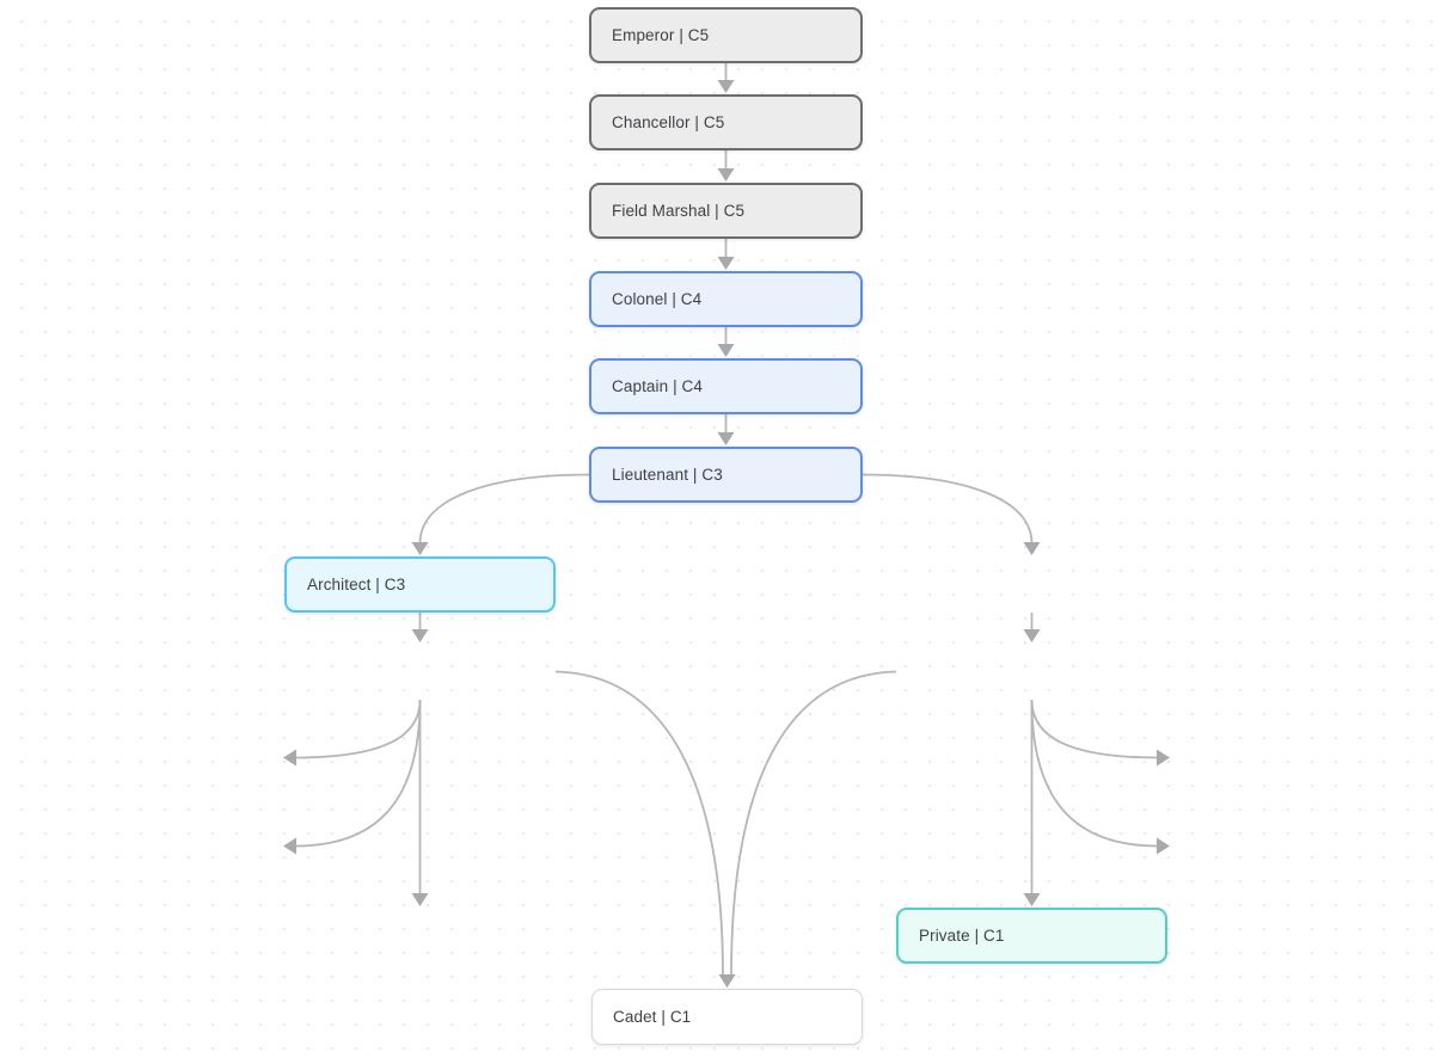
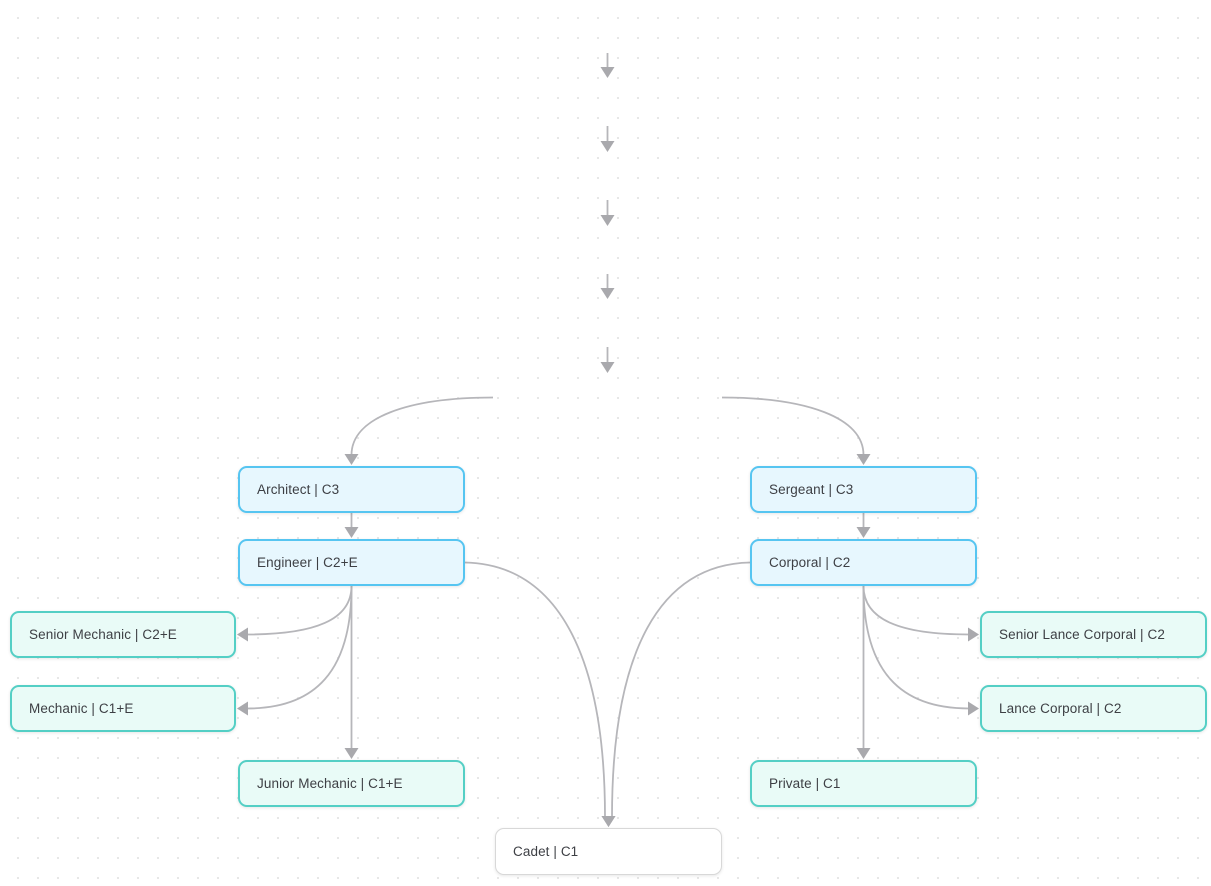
- Emperor | C5
- Chancellor | C5
- Field Marshal | C5
- Colonel | C4
- Captain | C4
- Lieutenant | C3
  Architect | C3
+ Engineer | C2+E
+ Sergeant | C3
+ Corporal | C2
+ Senior Mechanic | C2+E
+ Mechanic | C1+E
+ Junior Mechanic | C1+E
+ Senior Lance Corporal | C2
+ Lance Corporal | C2
  Private | C1
  Cadet | C1
